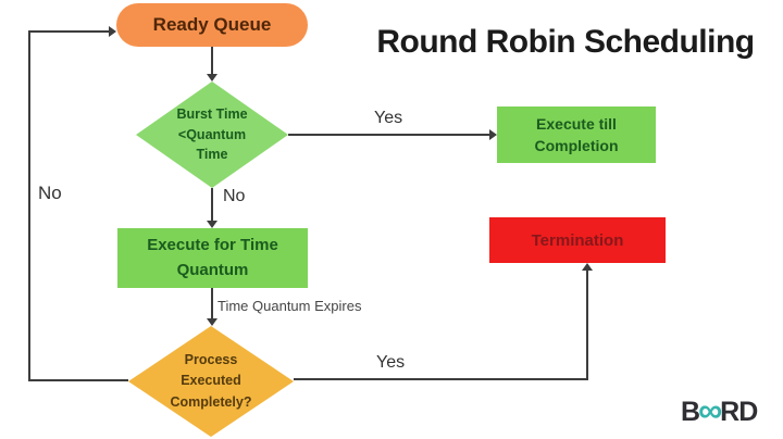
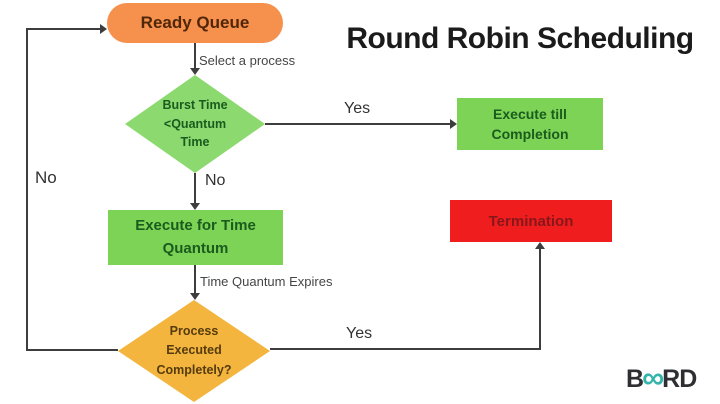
  Round Robin Scheduling
  Ready Queue
  Burst Time
  <Quantum
  Time
  Execute till
  Completion
  Execute for Time
  Quantum
  Process
  Executed
  Completely?
  Termination
+ Select a process
  Yes
  No
  Time Quantum Expires
  No
  Yes
  B
  ∞
  RD
